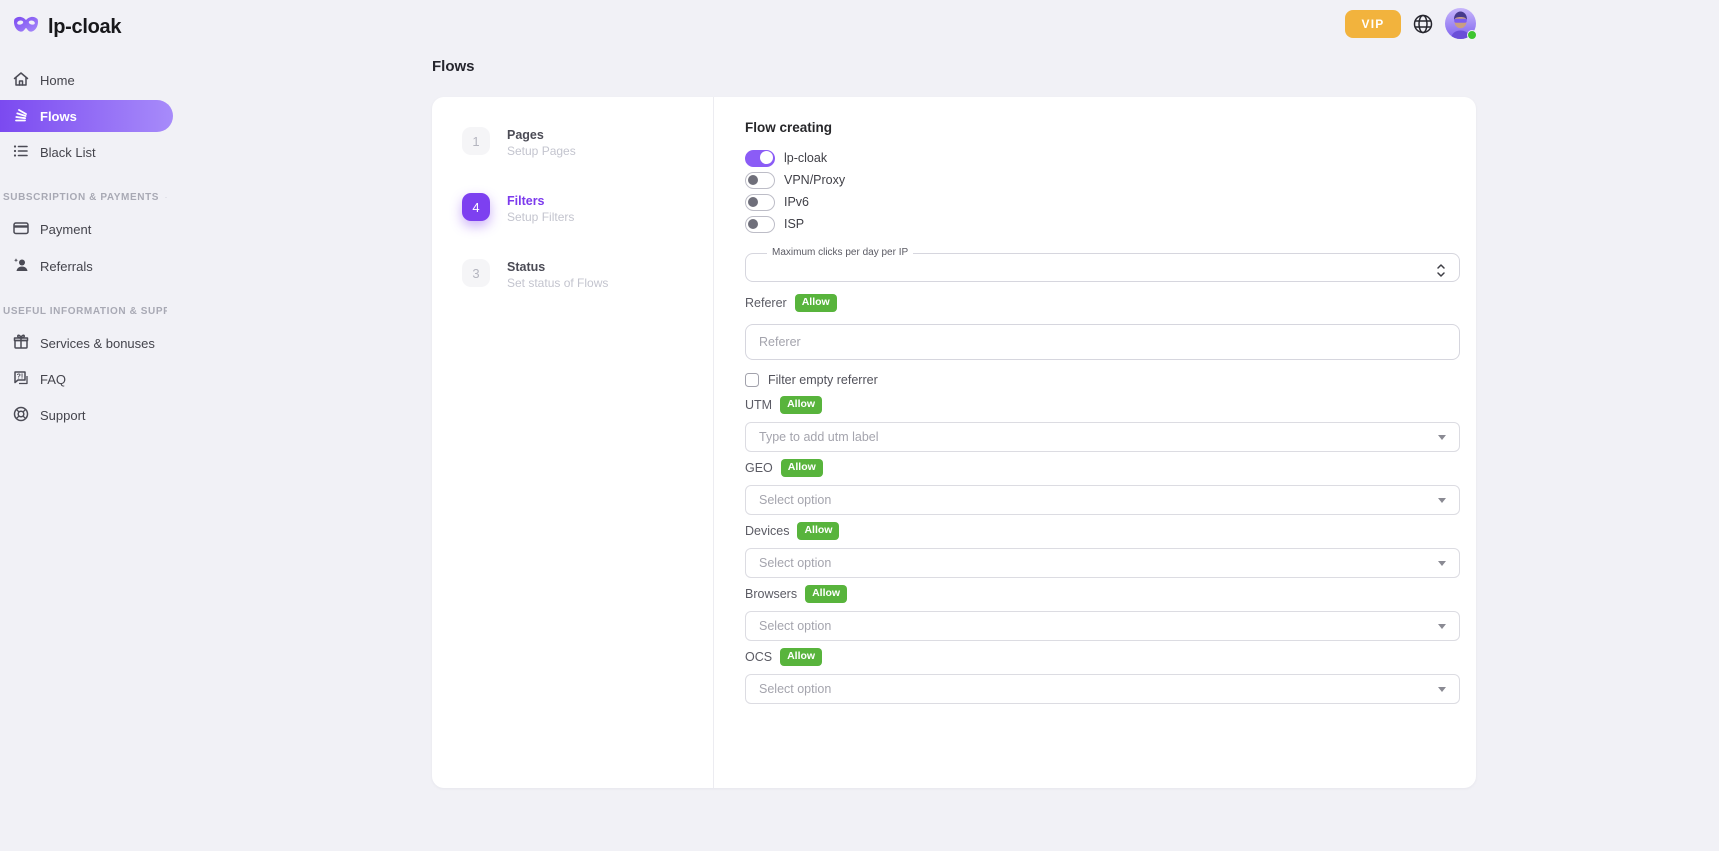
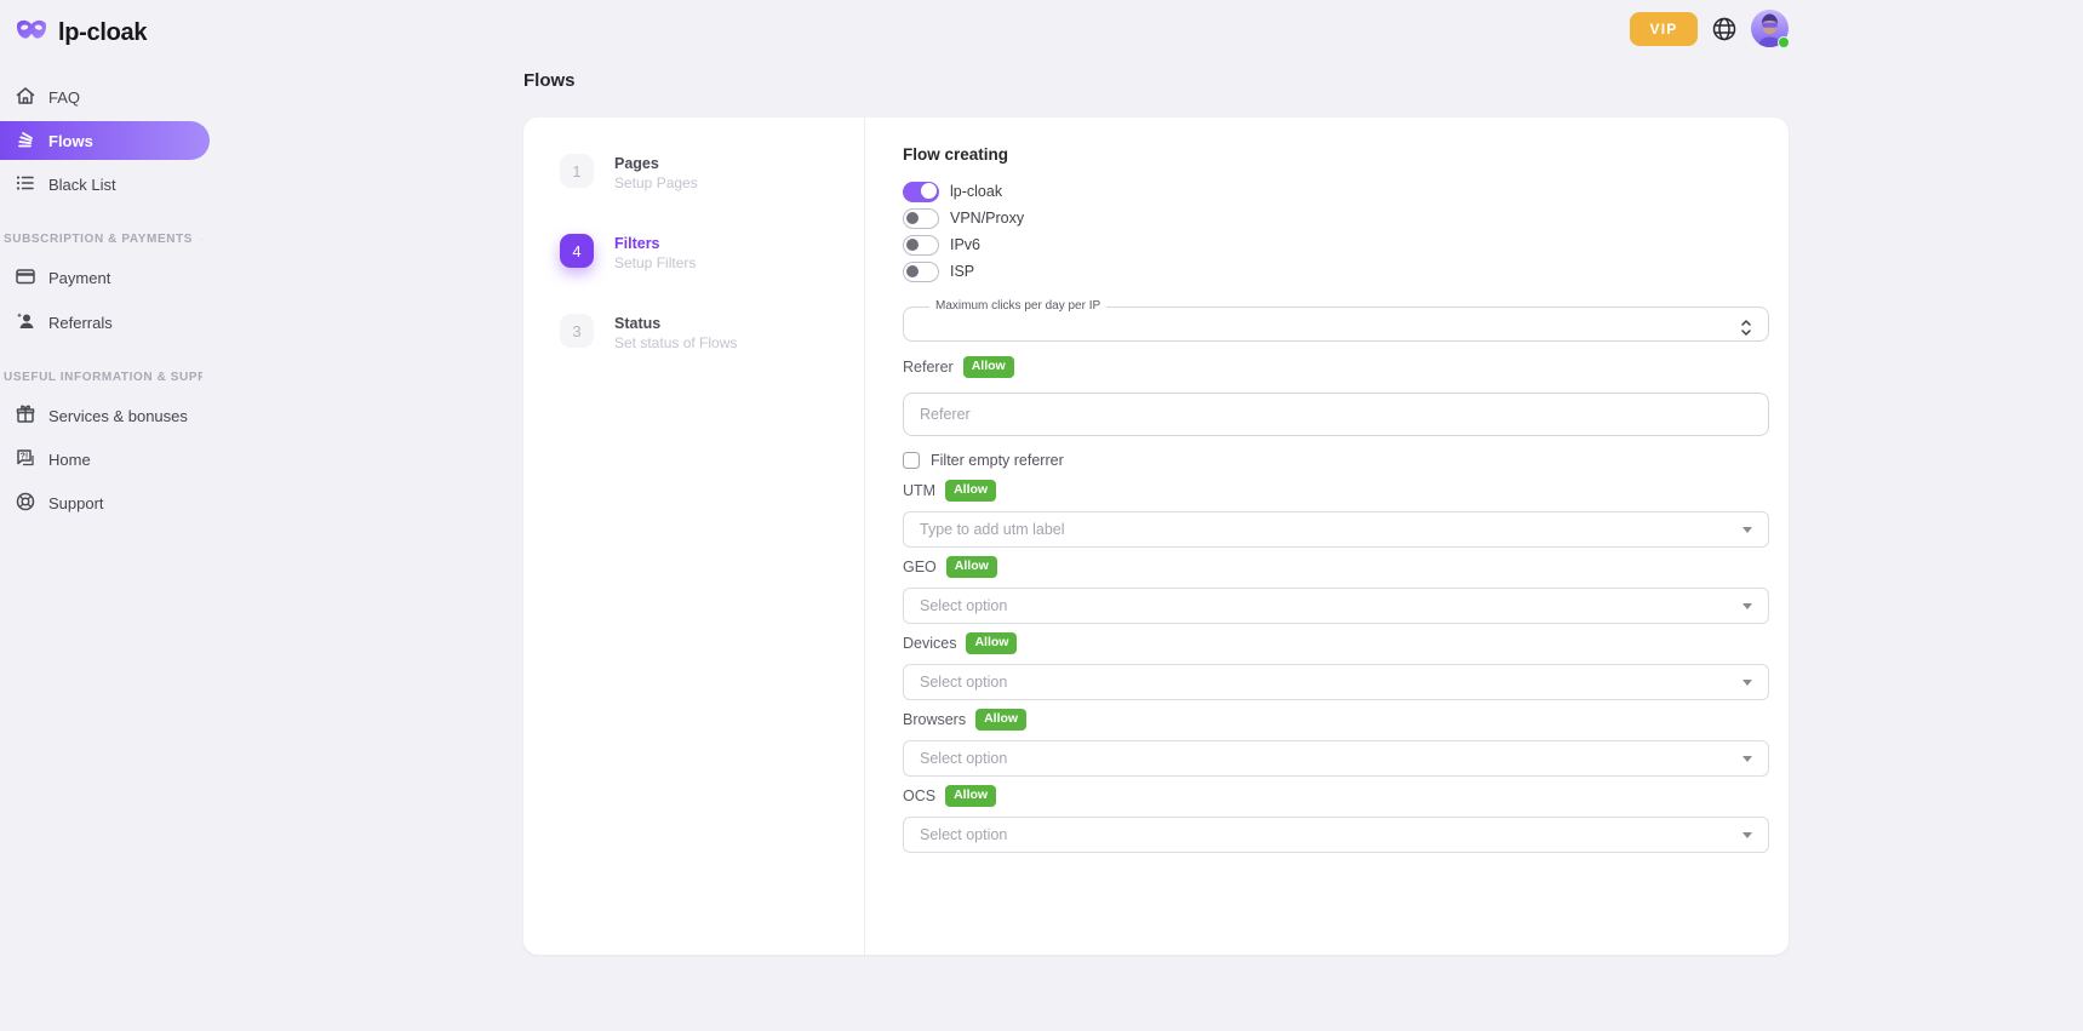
  lp-cloak
- Home
+ FAQ
  Flows
  Black List
  SUBSCRIPTION & PAYMENTS
  Payment
  Referrals
  USEFUL INFORMATION & SUPP
  Services & bonuses
- FAQ
+ Home
  Support
  VIP
  Flows
  1
  Pages
  Setup Pages
  4
  Filters
  Setup Filters
  3
  Status
  Set status of Flows
  Flow creating
  lp-cloak
  VPN/Proxy
  IPv6
  ISP
  Maximum clicks per day per IP
  Referer
  Allow
  Referer
  Filter empty referrer
  UTM
  Allow
  Type to add utm label
  GEO
  Allow
  Select option
  Devices
  Allow
  Select option
  Browsers
  Allow
  Select option
  OCS
  Allow
  Select option
